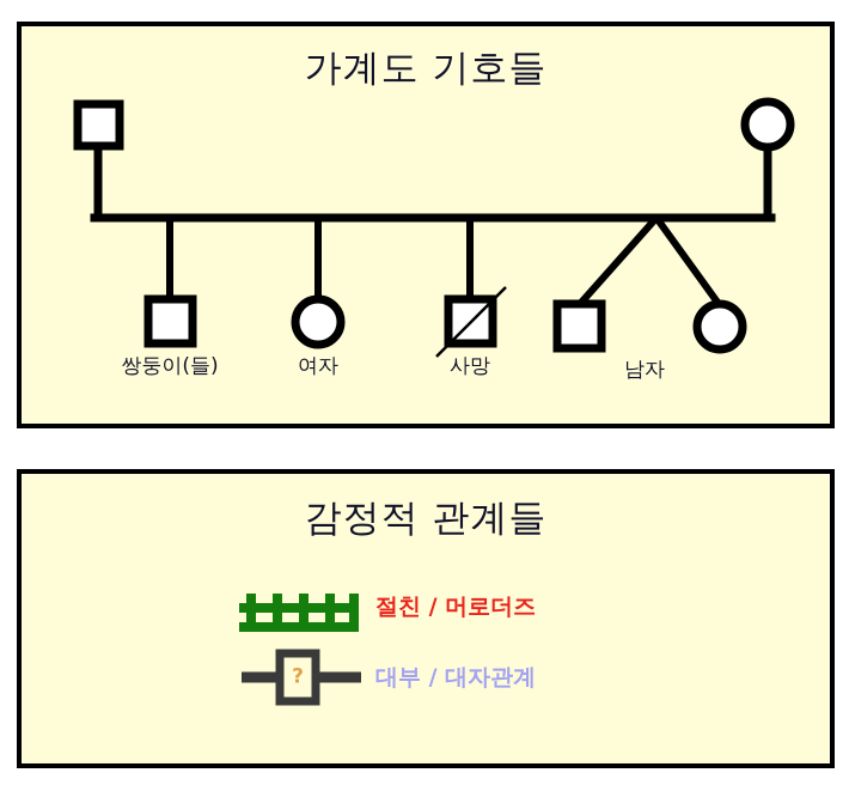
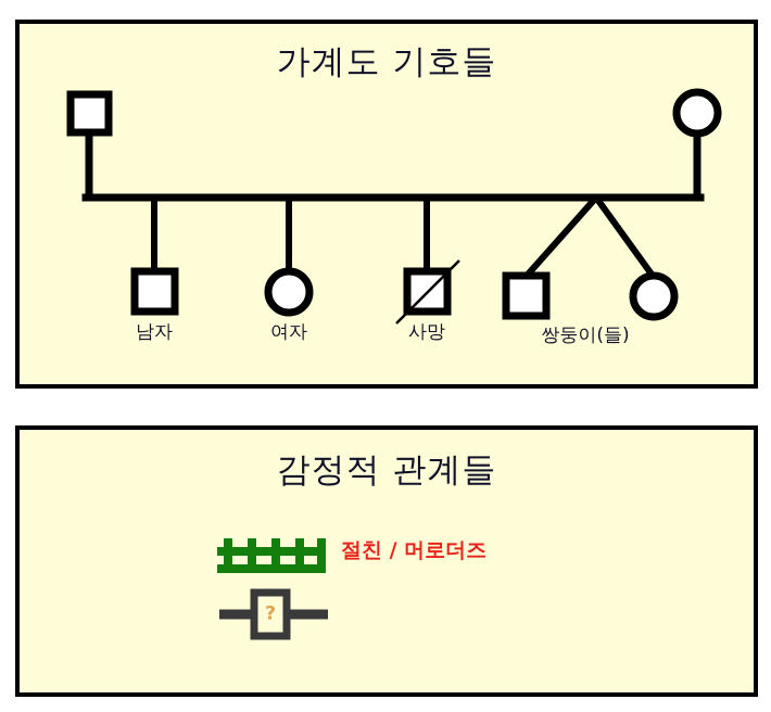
  가계도 기호들
- 쌍둥이(들)
+ 남자
  여자
  사망
- 남자
+ 쌍둥이(들)
  감정적 관계들
  ?
  절친 / 머로더즈
- 대부 / 대자관계
